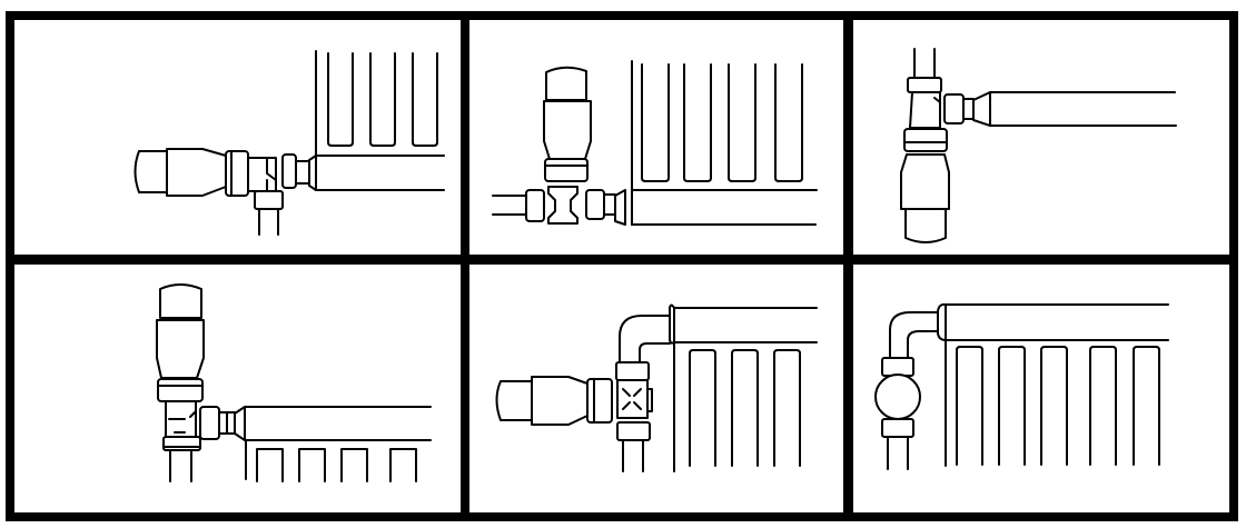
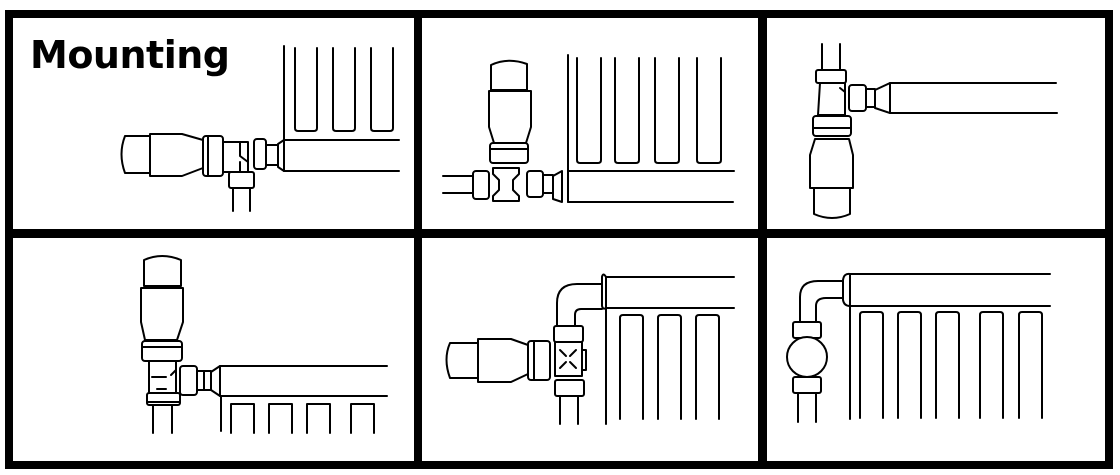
+ Mounting
